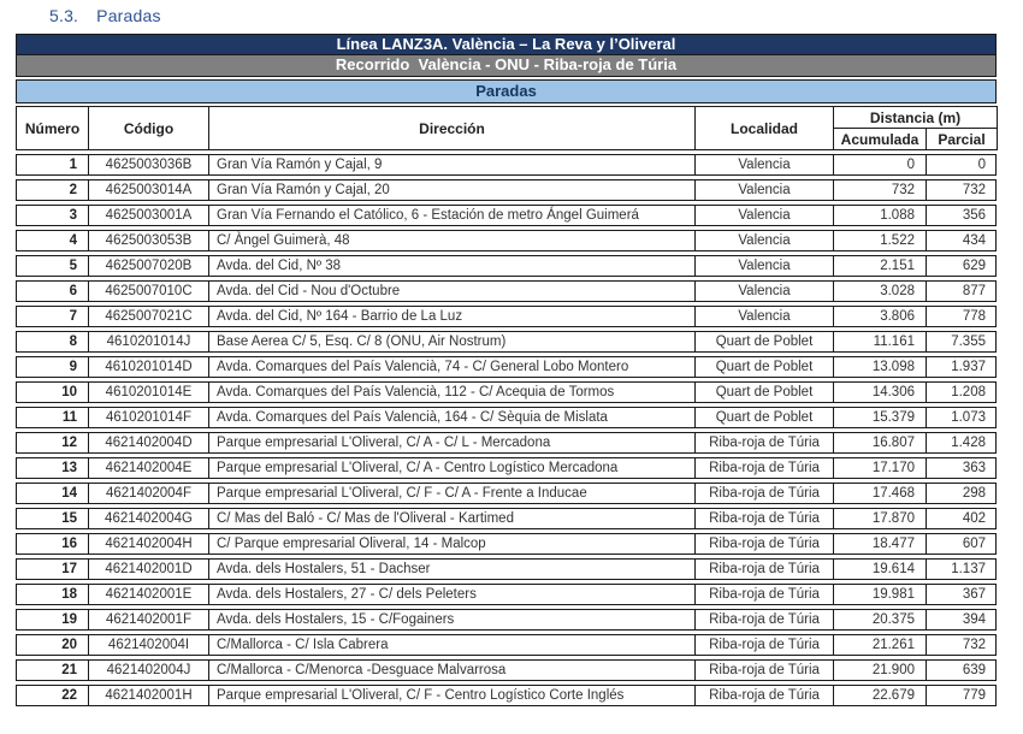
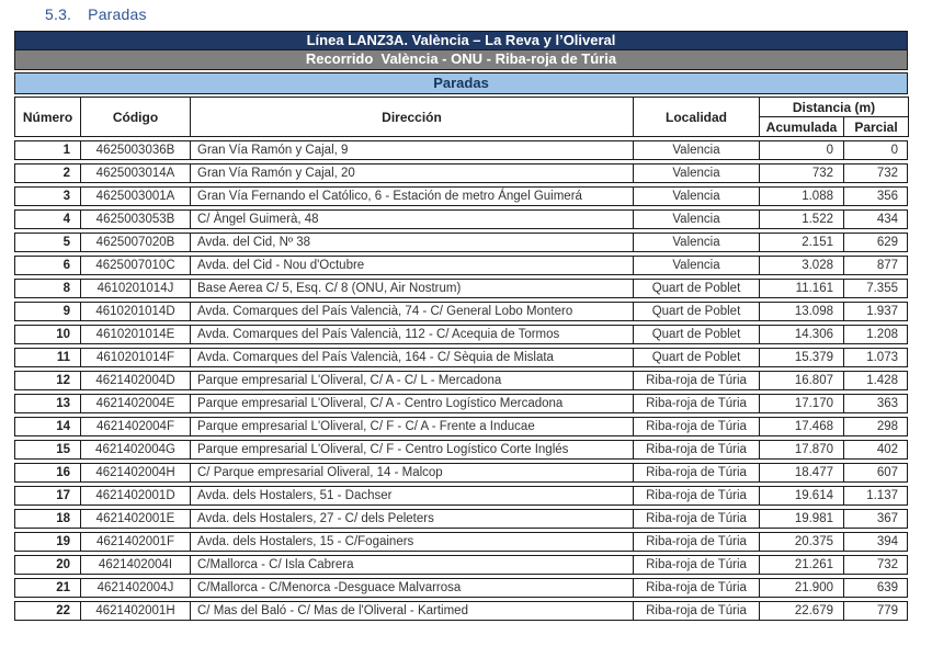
  5.3. Paradas
  Línea LANZ3A. València – La Reva y l’Oliveral
  Recorrido València - ONU - Riba-roja de Túria
  Paradas
  Número	Código	Dirección	Localidad	Distancia (m)
  Acumulada	Parcial
  1	4625003036B	Gran Vía Ramón y Cajal, 9	Valencia	0	0
  2	4625003014A	Gran Vía Ramón y Cajal, 20	Valencia	732	732
  3	4625003001A	Gran Vía Fernando el Católico, 6 - Estación de metro Ángel Guimerá	Valencia	1.088	356
  4	4625003053B	C/ Àngel Guimerà, 48	Valencia	1.522	434
  5	4625007020B	Avda. del Cid, Nº 38	Valencia	2.151	629
  6	4625007010C	Avda. del Cid - Nou d'Octubre	Valencia	3.028	877
- 7	4625007021C	Avda. del Cid, Nº 164 - Barrio de La Luz	Valencia	3.806	778
  8	4610201014J	Base Aerea C/ 5, Esq. C/ 8 (ONU, Air Nostrum)	Quart de Poblet	11.161	7.355
  9	4610201014D	Avda. Comarques del País Valencià, 74 - C/ General Lobo Montero	Quart de Poblet	13.098	1.937
  10	4610201014E	Avda. Comarques del País Valencià, 112 - C/ Acequia de Tormos	Quart de Poblet	14.306	1.208
  11	4610201014F	Avda. Comarques del País Valencià, 164 - C/ Sèquia de Mislata	Quart de Poblet	15.379	1.073
  12	4621402004D	Parque empresarial L'Oliveral, C/ A - C/ L - Mercadona	Riba-roja de Túria	16.807	1.428
  13	4621402004E	Parque empresarial L'Oliveral, C/ A - Centro Logístico Mercadona	Riba-roja de Túria	17.170	363
  14	4621402004F	Parque empresarial L'Oliveral, C/ F - C/ A - Frente a Inducae	Riba-roja de Túria	17.468	298
- 15	4621402004G	C/ Mas del Baló - C/ Mas de l'Oliveral - Kartimed	Riba-roja de Túria	17.870	402
+ 15	4621402004G	Parque empresarial L'Oliveral, C/ F - Centro Logístico Corte Inglés	Riba-roja de Túria	17.870	402
  16	4621402004H	C/ Parque empresarial Oliveral, 14 - Malcop	Riba-roja de Túria	18.477	607
  17	4621402001D	Avda. dels Hostalers, 51 - Dachser	Riba-roja de Túria	19.614	1.137
  18	4621402001E	Avda. dels Hostalers, 27 - C/ dels Peleters	Riba-roja de Túria	19.981	367
  19	4621402001F	Avda. dels Hostalers, 15 - C/Fogainers	Riba-roja de Túria	20.375	394
  20	4621402004I	C/Mallorca - C/ Isla Cabrera	Riba-roja de Túria	21.261	732
  21	4621402004J	C/Mallorca - C/Menorca -Desguace Malvarrosa	Riba-roja de Túria	21.900	639
- 22	4621402001H	Parque empresarial L'Oliveral, C/ F - Centro Logístico Corte Inglés	Riba-roja de Túria	22.679	779
+ 22	4621402001H	C/ Mas del Baló - C/ Mas de l'Oliveral - Kartimed	Riba-roja de Túria	22.679	779
